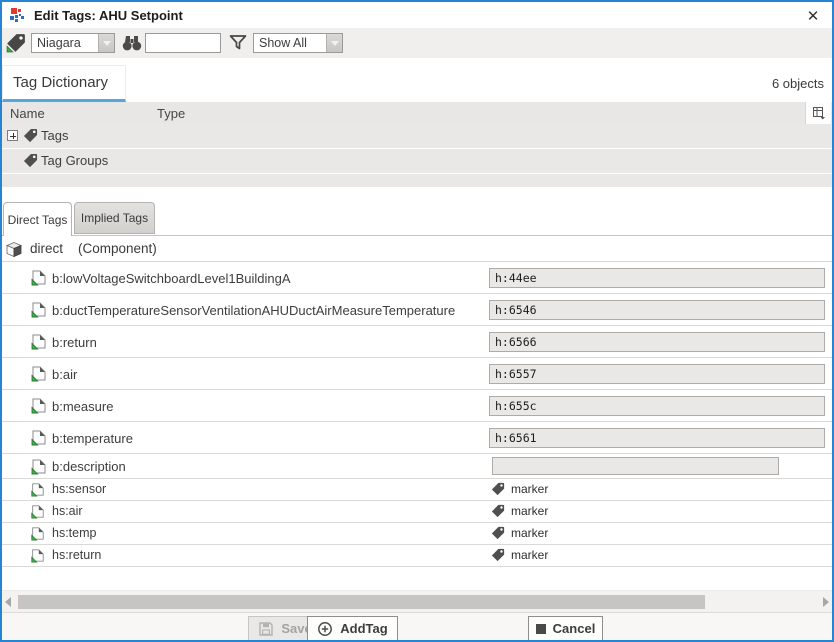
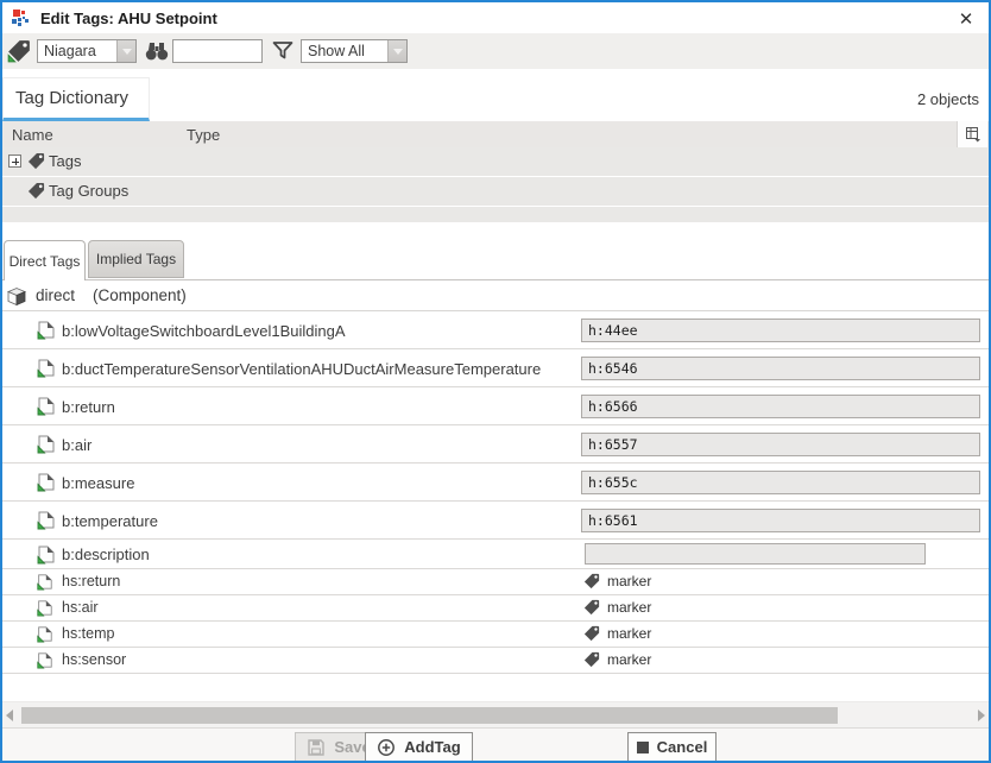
  Edit Tags: AHU Setpoint
  ✕
  Niagara
  Show All
  Tag Dictionary
- 6 objects
+ 2 objects
  Name
  Type
  Tags
  Tag Groups
  Direct Tags
  Implied Tags
  direct
  (Component)
  b:lowVoltageSwitchboardLevel1BuildingA
  h:44ee
  b:ductTemperatureSensorVentilationAHUDuctAirMeasureTemperature
  h:6546
  b:return
  h:6566
  b:air
  h:6557
  b:measure
  h:655c
  b:temperature
  h:6561
  b:description
- hs:sensor
+ hs:return
  marker
  hs:air
  marker
  hs:temp
  marker
- hs:return
+ hs:sensor
  marker
  Sav
  AddTag
  Cancel
